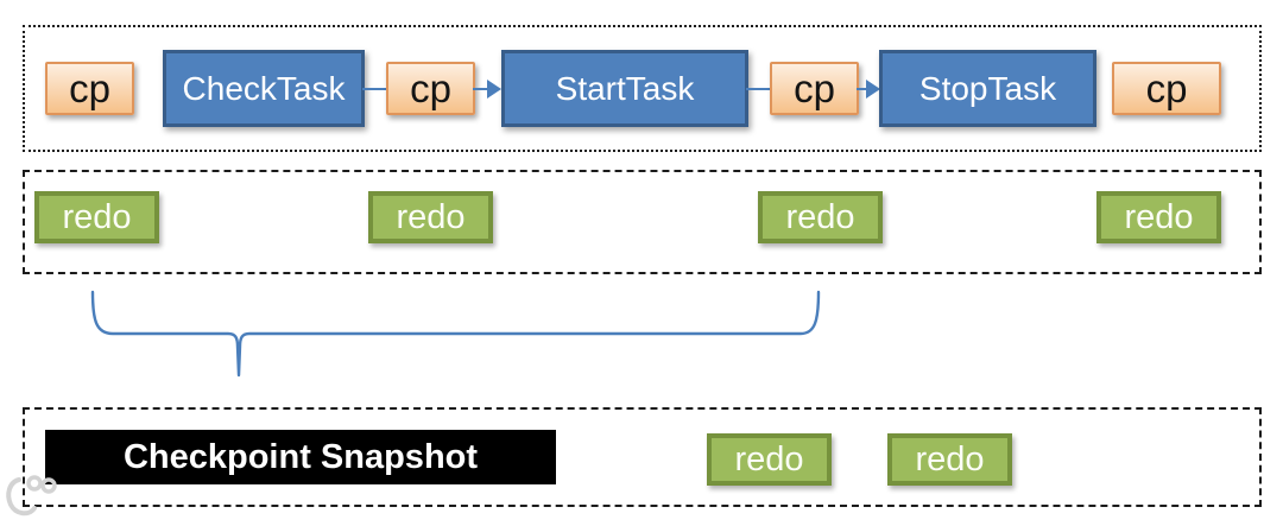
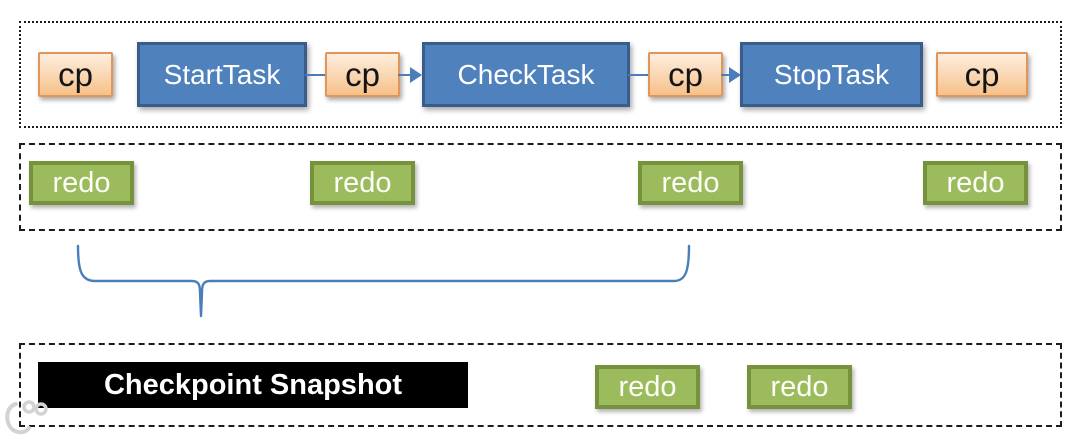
  cp
- CheckTask
+ StartTask
  cp
- StartTask
+ CheckTask
  cp
  StopTask
  cp
  redo
  redo
  redo
  redo
  Checkpoint Snapshot
  redo
  redo
